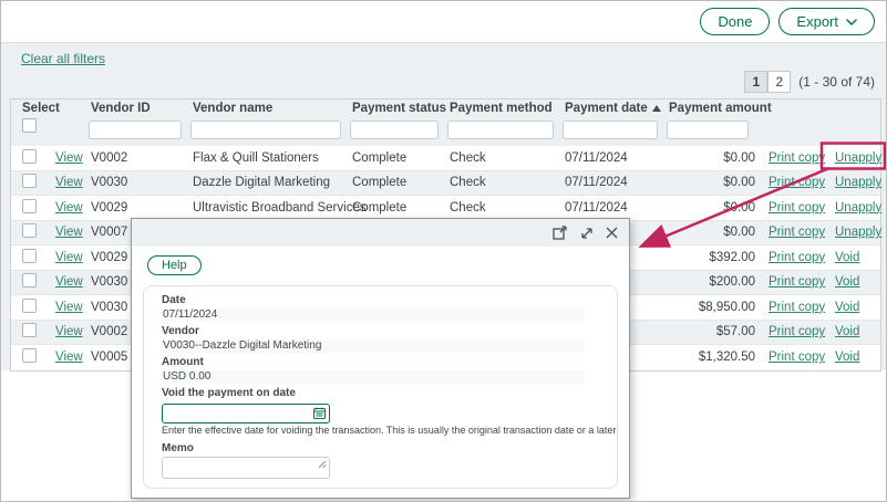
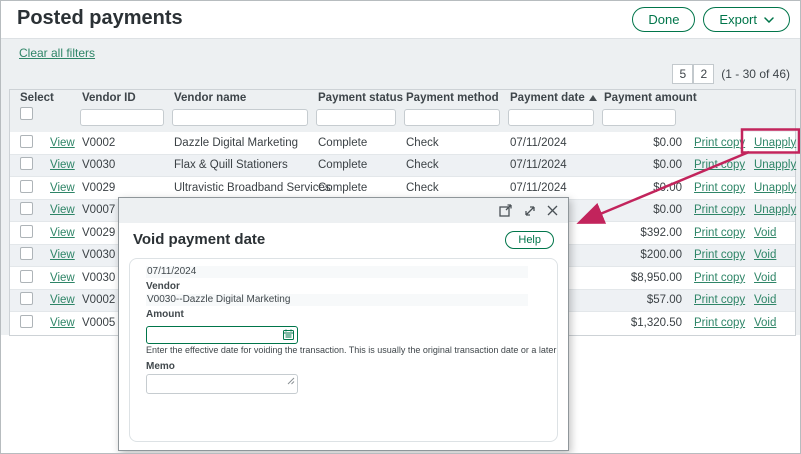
+ Posted payments
  Done
  Export
  Clear all filters
- 1
+ 5
  2
- (1 - 30 of 74)
+ (1 - 30 of 46)
  Select
  Vendor ID
  Vendor name
  Payment status
  Payment method
  Payment date
  Payment amou
  View
  V0002
- Flax & Quill Stationers
+ Dazzle Digital Marketing
  Complete
  Check
  07/11/2024
  $0.00
  Print cop
  Unapply
  View
  V0030
- Dazzle Digital Marketing
+ Flax & Quill Stationers
  Complete
  Check
  07/11/2024
  $0.00
  Prin copy
  Unapply
  View
  V0029
  Ultravistic Broadband Servic
  Complete
  Check
  07/11/2024
  $.00
  Print copy
  Unapply
  View
  V0007
  $0.00
  Print copy
  Unapply
  View
  V0029
  $392.00
  Print copy
  Void
  View
  V0030
  $200.00
  Print copy
  Void
  View
  V0030
  $8,950.00
  Print copy
  Void
  View
  V0002
  $57.00
  Print copy
  Void
  View
  V0005
  $1,320.50
  Print copy
  Void
+ Void payment date
  Help
- Date
  07/11/2024
  Vendor
  V0030--Dazzle Digital Marketing
  Amount
- USD 0.00
- Void the payment on date
  Enter the effective date for voiding the transaction. This is usually the original transaction date or a l
  Memo
